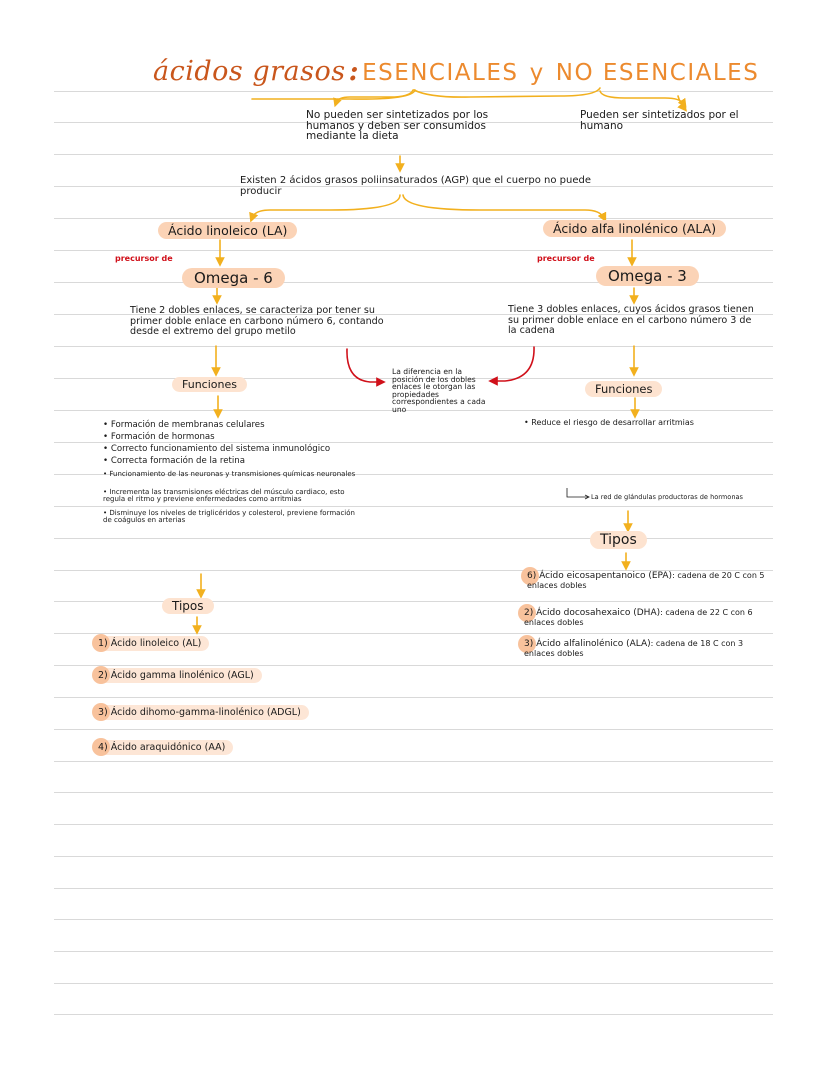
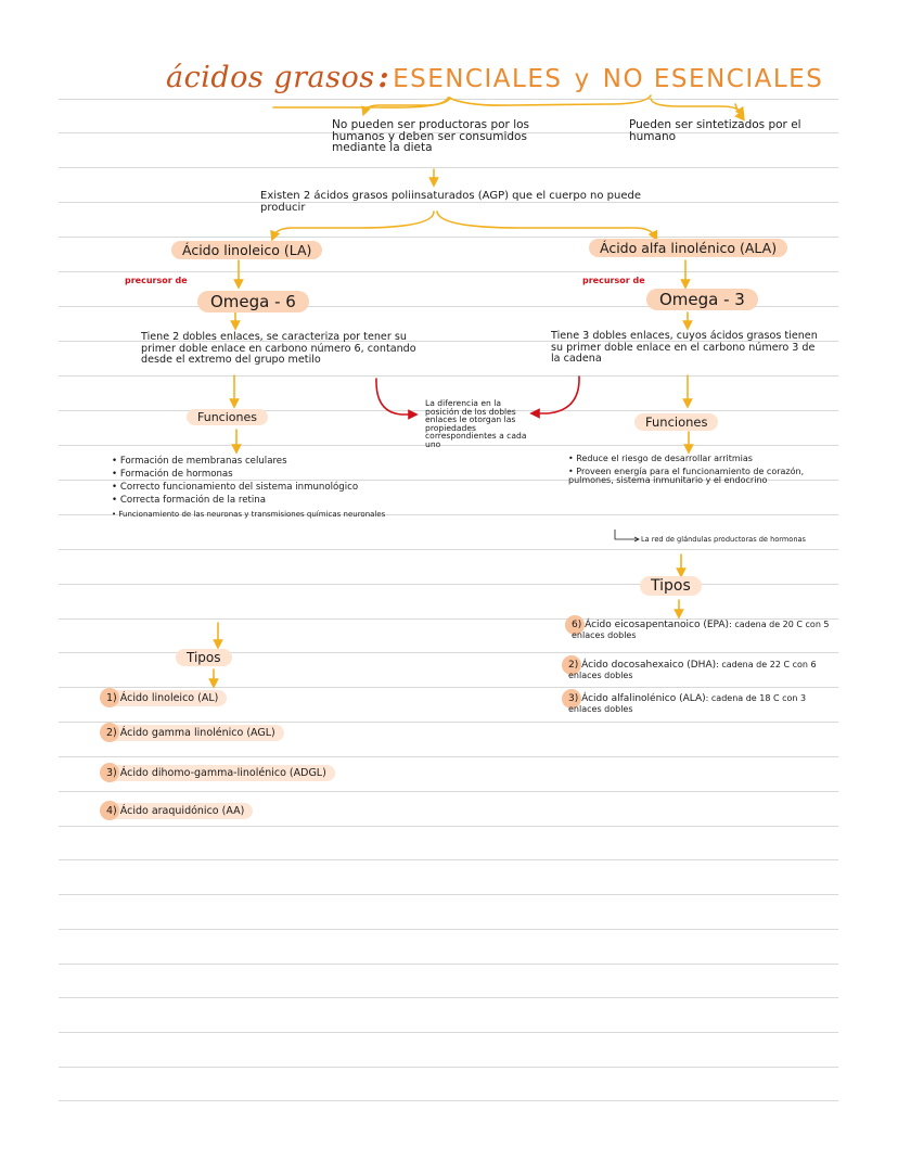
  ácidos grasos:ESENCIALES y NO ESENCIALES
- No pueden ser sintetizados por los humanos y deben ser consumidos mediante la dieta
+ No pueden ser productoras por los humanos y deben ser consumidos mediante la dieta
  Pueden ser sintetizados por el humano
  Existen 2 ácidos grasos poliinsaturados (AGP) que el cuerpo no puede producir
  Ácido linoleico (LA)
  precursor de
  Omega - 6
  Tiene 2 dobles enlaces, se caracteriza por tener su primer doble enlace en carbono número 6, contando desde el extremo del grupo metilo
  Funciones
  • Formación de membranas celulares
  • Formación de hormonas
  • Correcto funcionamiento del sistema inmunológico
  • Correcta formación de la retina
  • Funcionamiento de las neuronas y transmisiones químicas neuronales
- • Incrementa las transmisiones eléctricas del músculo cardiaco, esto regula el ritmo y previene enfermedades como arritmias
- • Disminuye los niveles de triglicéridos y colesterol, previene formación de coágulos en arterias
  Tipos
  1) Ácido linoleico (AL)
  2) Ácido gamma linolénico (AGL)
  3) Ácido dihomo-gamma-linolénico (ADGL)
  4) Ácido araquidónico (AA)
  La diferencia en la posición de los dobles enlaces le otorgan las propiedades correspondientes a cada uno
  Ácido alfa linolénico (ALA)
  precursor de
  Omega - 3
  Tiene 3 dobles enlaces, cuyos ácidos grasos tienen su primer doble enlace en el carbono número 3 de la cadena
  Funciones
  • Reduce el riesgo de desarrollar arritmias
+ • Proveen energía para el funcionamiento de corazón, pulmones, sistema inmunitario y el endocrino
  La red de glándulas productoras de hormonas
  Tipos
  6) Ácido eicosapentanoico (EPA): cadena de 20 C con 5 enlaces dobles
  2) Ácido docosahexaico (DHA): cadena de 22 C con 6 enlaces dobles
  3) Ácido alfalinolénico (ALA): cadena de 18 C con 3 enlaces dobles
